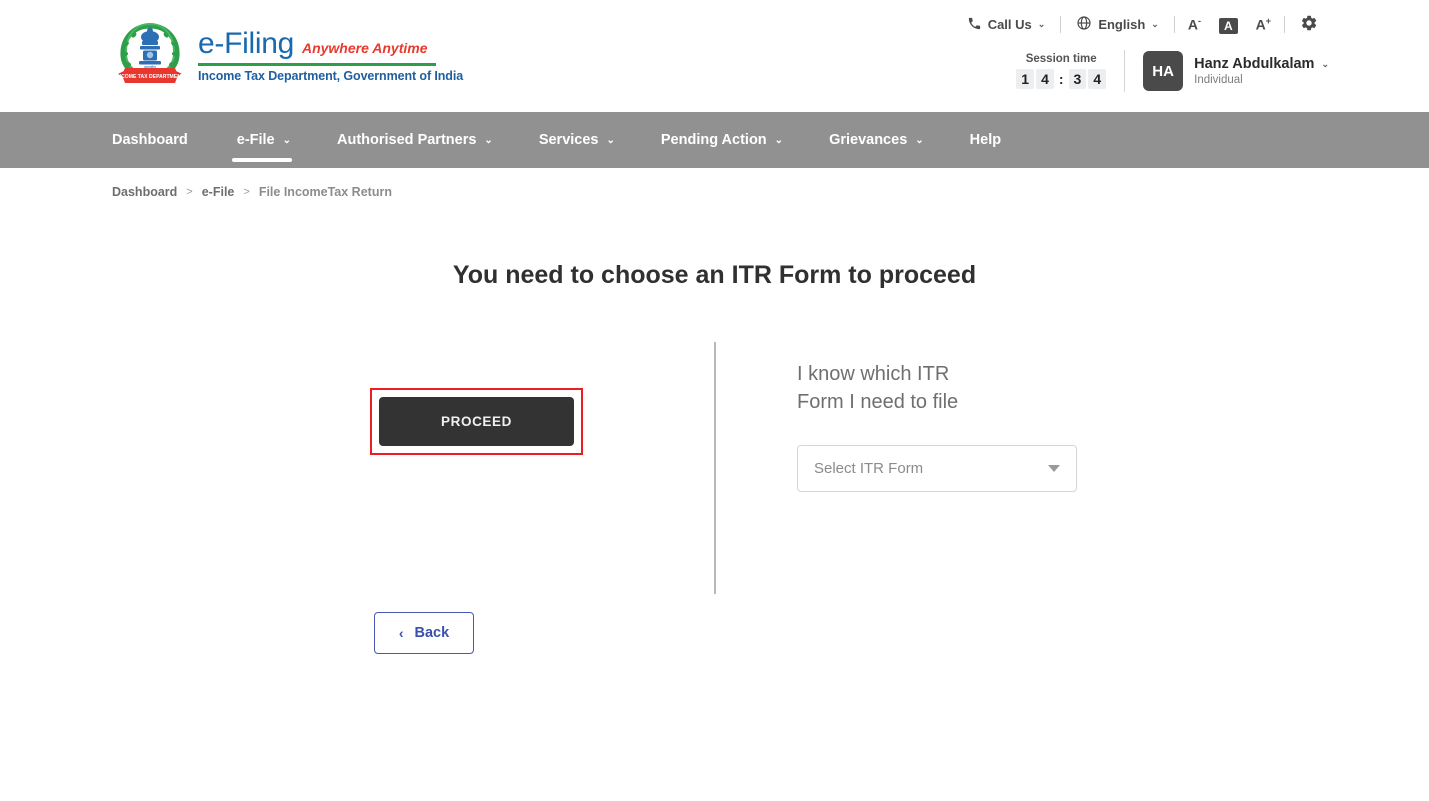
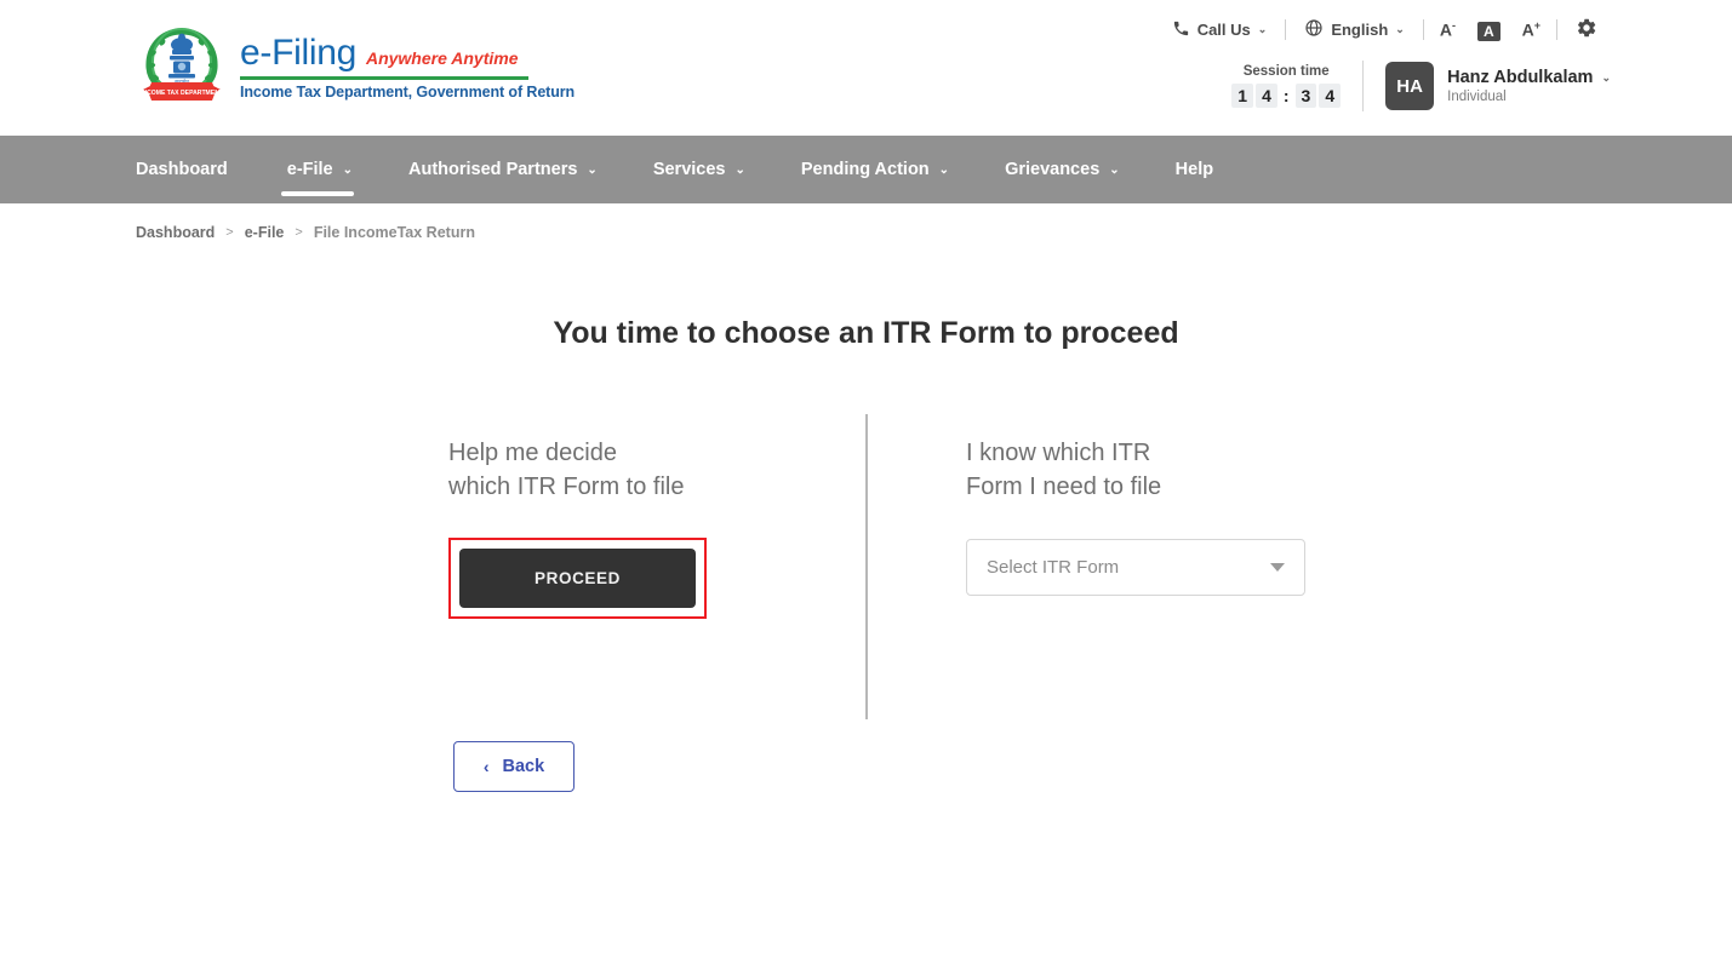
  e-Filing
  Anywhere Anytime
- Income Tax Department, Government of India
+ Income Tax Department, Government of Return
  Call Us
  ⌄
  English
  ⌄
  A-
  A
  A+
  Session time
  1
  4
  :
  3
  4
  HA
  Hanz Abdulkalam
  ⌄
  Individual
  Dashboard
  e-File
  ⌄
  Authorised Partners
  ⌄
  Services
  ⌄
  Pending Action
  ⌄
  Grievances
  ⌄
  Help
  Dashboard
  >
  e-File
  >
  File IncomeTax Return
- You need to choose an ITR Form to proceed
+ You time to choose an ITR Form to proceed
+ Help me decide
+ which ITR Form to file
  PROCEED
  I know which ITR
  Form I need to file
  Select ITR Form
  ‹
  Back
